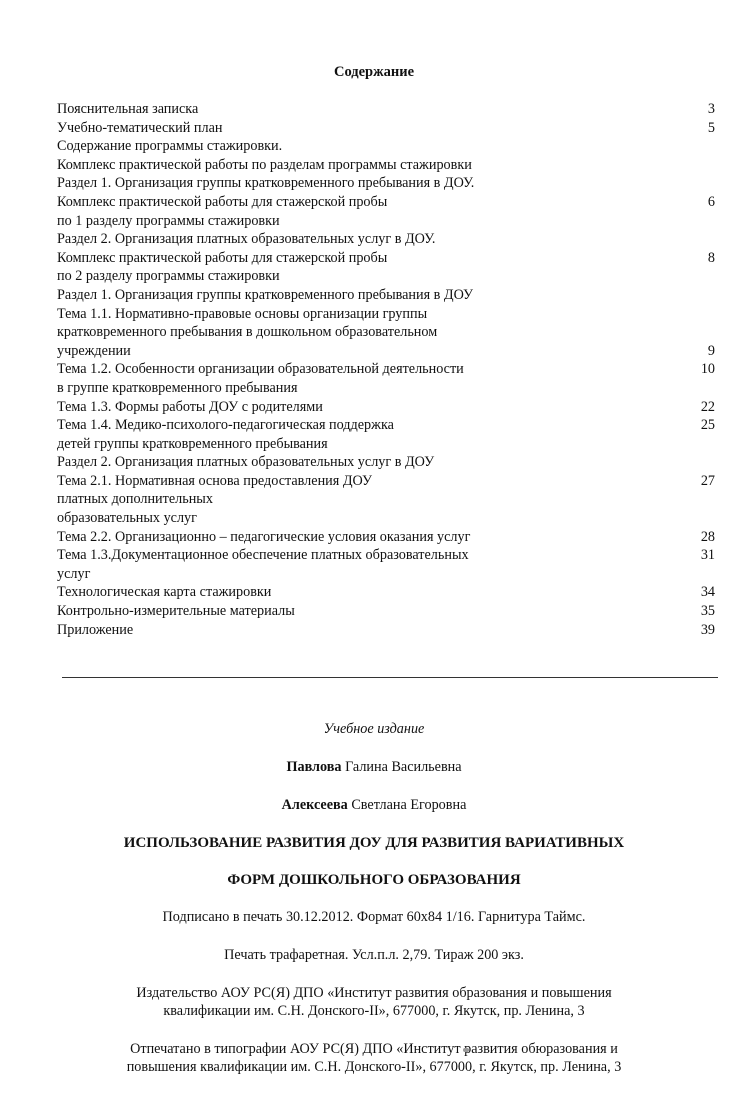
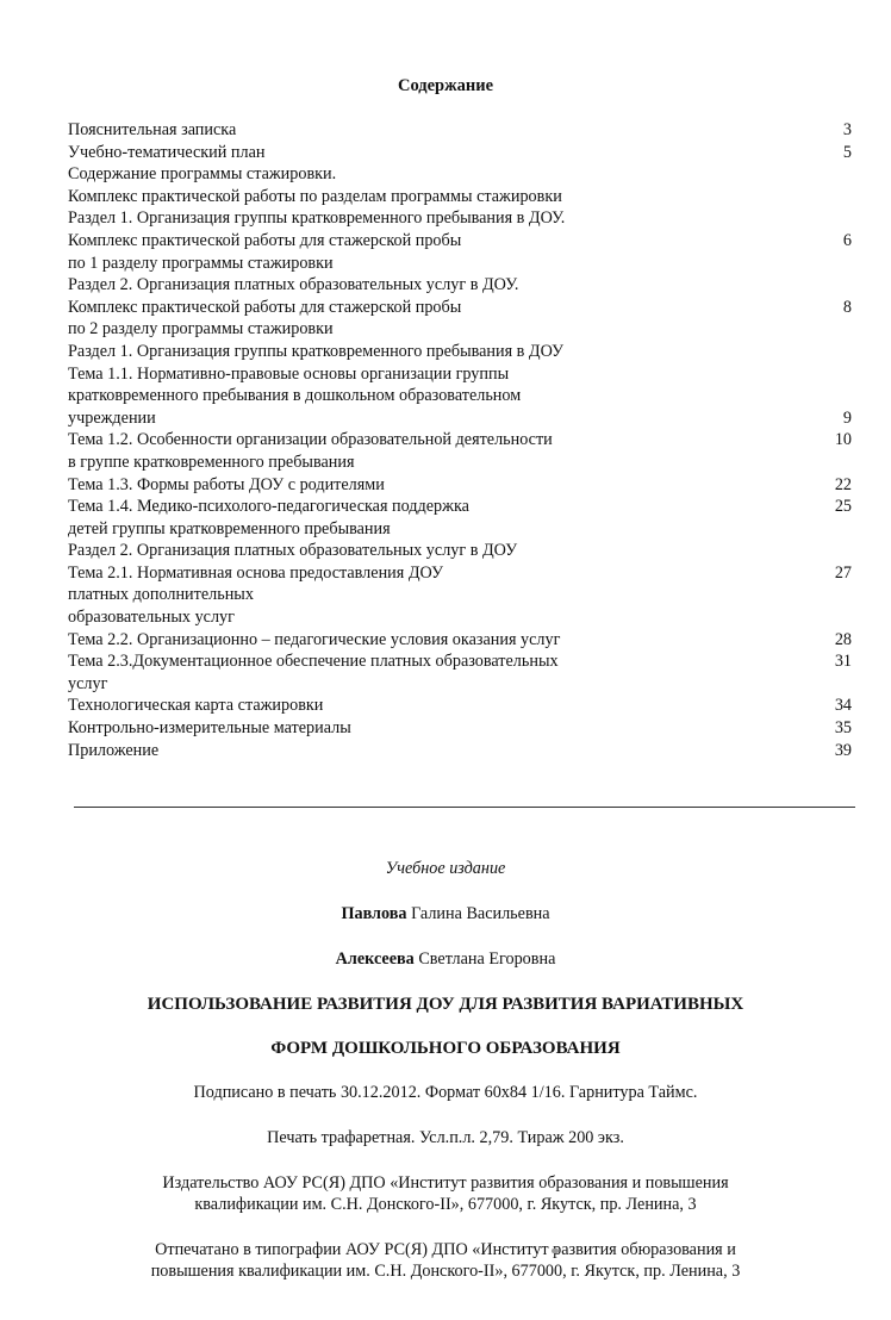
  Содержание
  Пояснительная записка
  3
  Учебно-тематический план
  5
  Содержание программы стажировки.
  Комплекс практической работы по разделам программы стажировки
  Раздел 1. Организация группы кратковременного пребывания в ДОУ.
  Комплекс практической работы для стажерской пробы
  6
  по 1 разделу программы стажировки
  Раздел 2. Организация платных образовательных услуг в ДОУ.
  Комплекс практической работы для стажерской пробы
  8
  по 2 разделу программы стажировки
  Раздел 1. Организация группы кратковременного пребывания в ДОУ
  Тема 1.1. Нормативно-правовые основы организации группы
  кратковременного пребывания в дошкольном образовательном
  учреждении
  9
  Тема 1.2. Особенности организации образовательной деятельности
  10
  в группе кратковременного пребывания
  Тема 1.3. Формы работы ДОУ с родителями
  22
  Тема 1.4. Медико-психолого-педагогическая поддержка
  25
  детей группы кратковременного пребывания
  Раздел 2. Организация платных образовательных услуг в ДОУ
  Тема 2.1. Нормативная основа предоставления ДОУ
  27
  платных дополнительных
  образовательных услуг
  Тема 2.2. Организационно – педагогические условия оказания услуг
  28
- Тема 1.3.Документационное обеспечение платных образовательных
+ Тема 2.3.Документационное обеспечение платных образовательных
  31
  услуг
  Технологическая карта стажировки
  34
  Контрольно-измерительные материалы
  35
  Приложение
  39
  Учебное издание
  Павлова Галина Васильевна
  Алексеева Светлана Егоровна
  ИСПОЛЬЗОВАНИЕ РАЗВИТИЯ ДОУ ДЛЯ РАЗВИТИЯ ВАРИАТИВНЫХ
  ФОРМ ДОШКОЛЬНОГО ОБРАЗОВАНИЯ
  Подписано в печать 30.12.2012. Формат 60х84 1/16. Гарнитура Таймс.
  Печать трафаретная. Усл.п.л. 2,79. Тираж 200 экз.
  Издательство АОУ РС(Я) ДПО «Институт развития образования и повышения
  квалификации им. С.Н. Донского-II», 677000, г. Якутск, пр. Ленина, 3
  Отпечатано в типографии АОУ РС(Я) ДПО «Институтазвития обюразования и
  повышения квалификации им. С.Н. Донского-II», 677000, г. Якутск, пр. Ленина, 3
